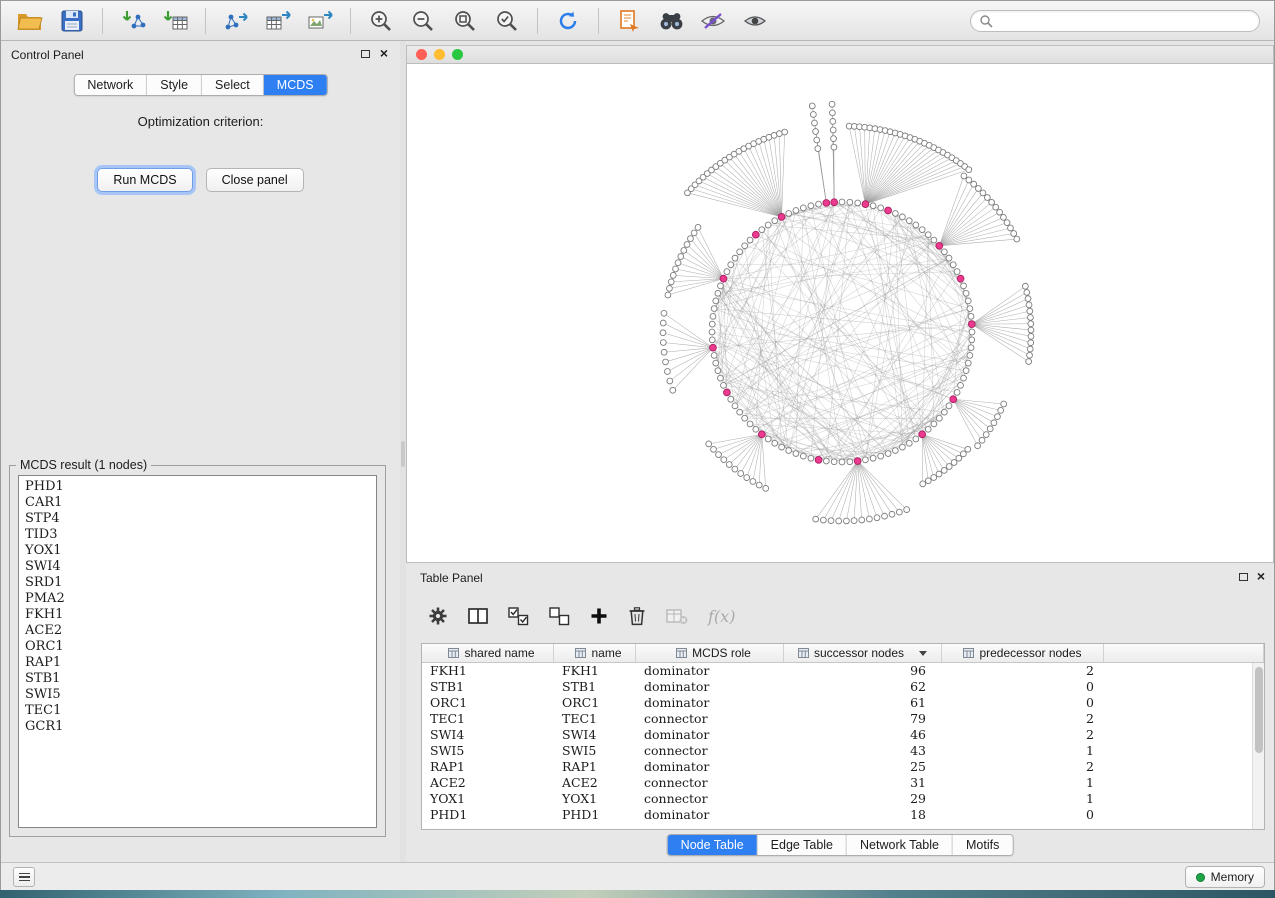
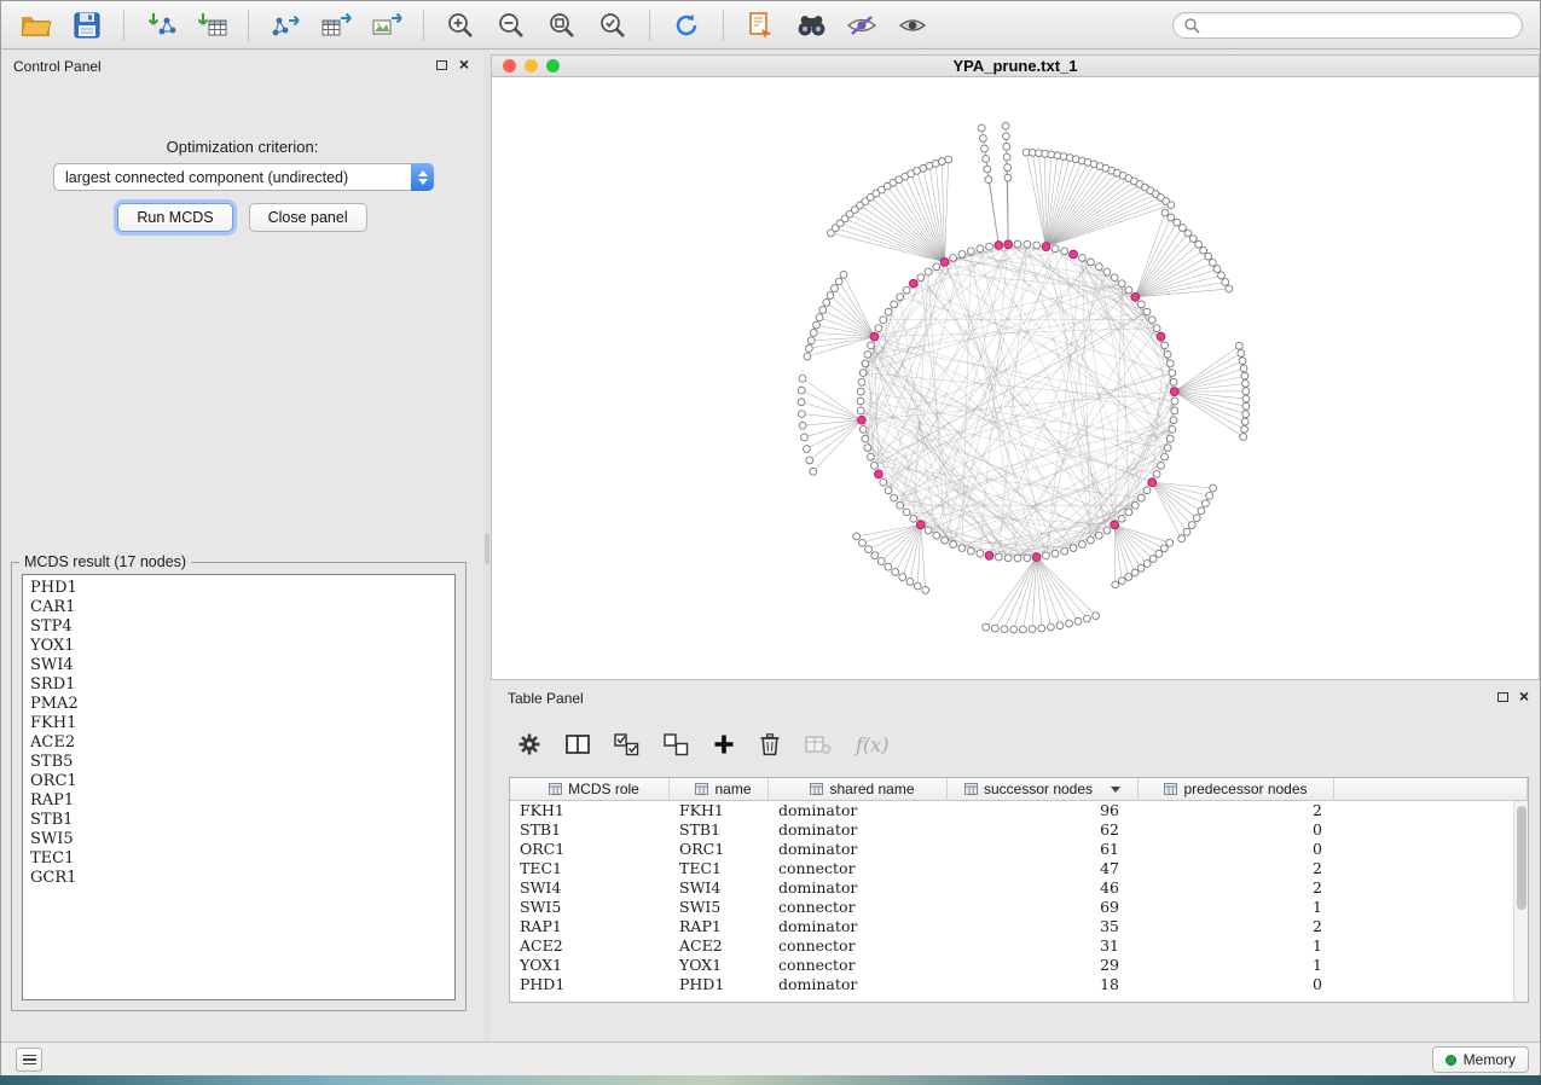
  Control Panel
  ×
- Network
- Style
- Select
- MCDS
  Optimization criterion:
+ largest connected component (undirected)
  Run MCDS
  Close panel
- MCDS result (1 nodes)
+ MCDS result (17 nodes)
  PHD1
  CAR1
  STP4
- TID3
  YOX1
  SWI4
  SRD1
  PMA2
  FKH1
  ACE2
+ STB5
  ORC1
  RAP1
  STB1
  SWI5
  TEC1
  GCR1
+ YPA_prune.txt_1
  Table Panel
  ×
  f(x)
- shared name
+ MCDS role
  name
- MCDS role
+ shared name
  successor nodes
  predecessor nodes
  FKH1
  FKH1
  dominator
  96
  2
  STB1
  STB1
  dominator
  62
  0
  ORC1
  ORC1
  dominator
  61
  0
  TEC1
  TEC1
  connector
- 79
+ 47
  2
  SWI4
  SWI4
  dominator
  46
  2
  SWI5
  SWI5
  connector
- 43
+ 69
  1
  RAP1
  RAP1
  dominator
- 25
+ 35
  2
  ACE2
  ACE2
  connector
  31
  1
  YOX1
  YOX1
  connector
  29
  1
  PHD1
  PHD1
  dominator
  18
  0
- Node Table
- Edge Table
- Network Table
- Motifs
  Memory
